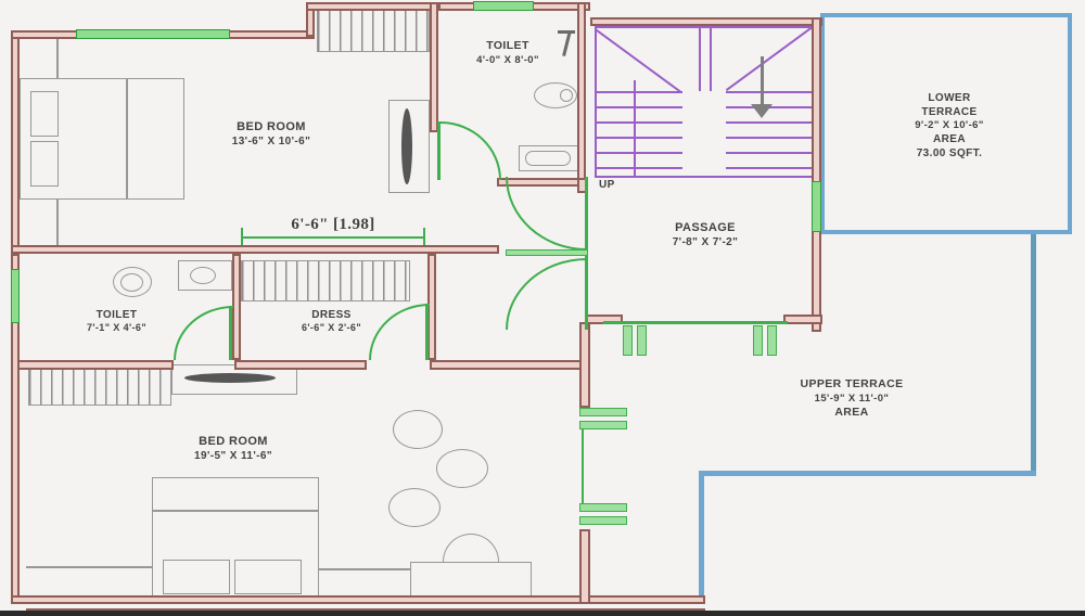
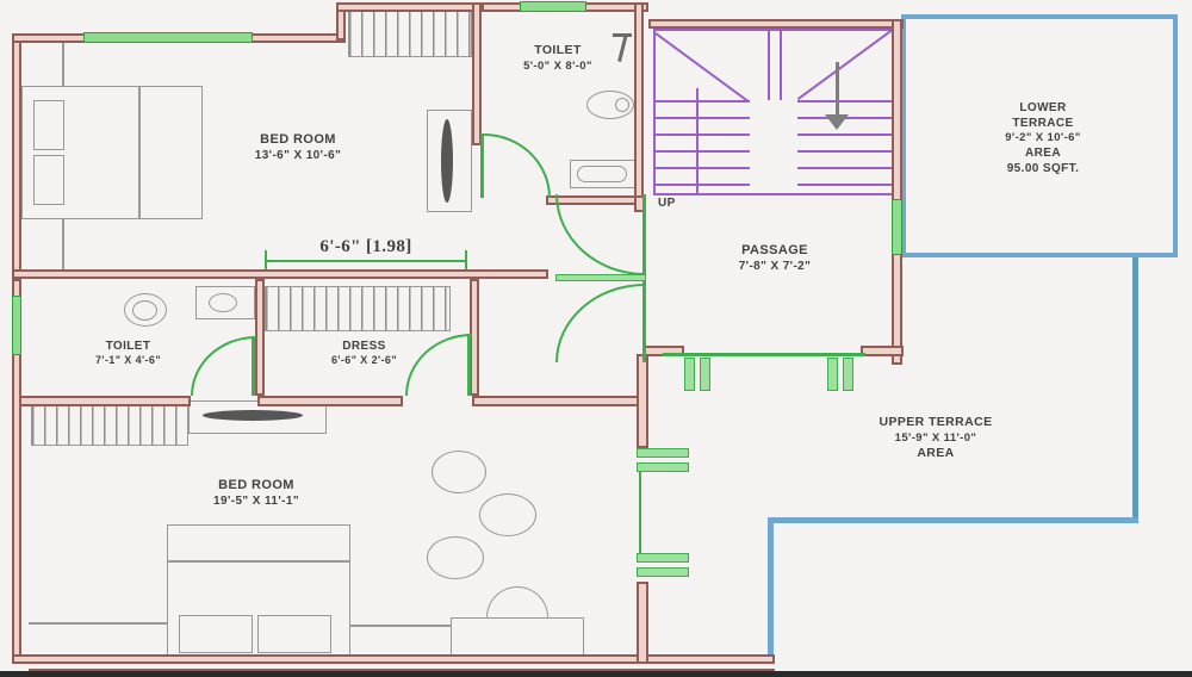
  6'-6" [1.98]
  BED ROOM
  13'-6" X 10'-6"
  TOILET
- 4'-0" X 8'-0"
+ 5'-0" X 8'-0"
  LOWER
  TERRACE
  9'-2" X 10'-6"
  AREA
- 73.00 SQFT.
+ 95.00 SQFT.
  PASSAGE
  7'-8" X 7'-2"
  TOILET
  7'-1" X 4'-6"
  DRESS
  6'-6" X 2'-6"
  BED ROOM
- 19'-5" X 11'-6"
+ 19'-5" X 11'-1"
  UPPER TERRACE
  15'-9" X 11'-0"
  AREA
  UP
